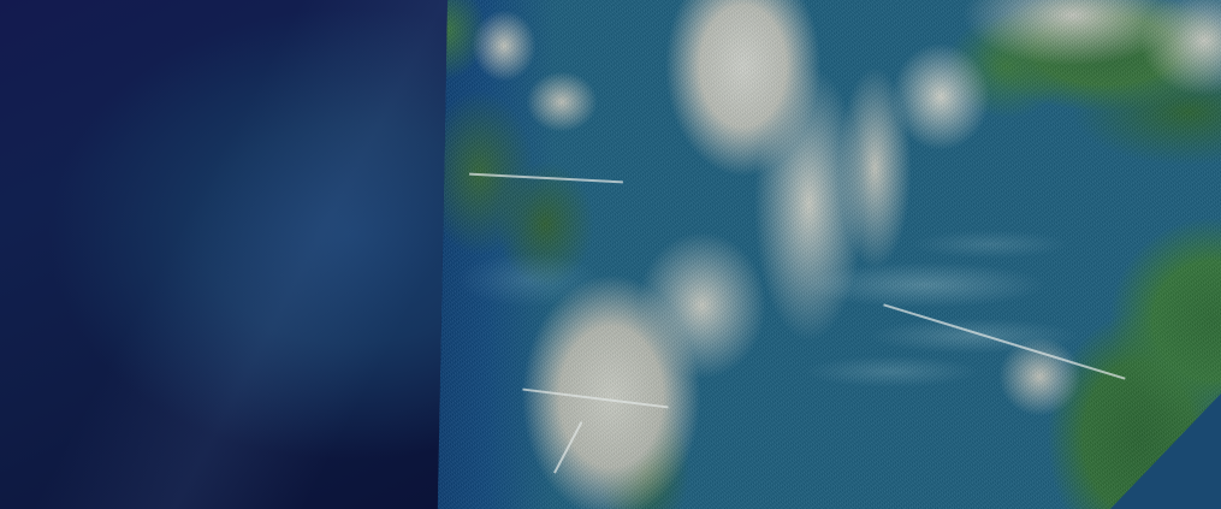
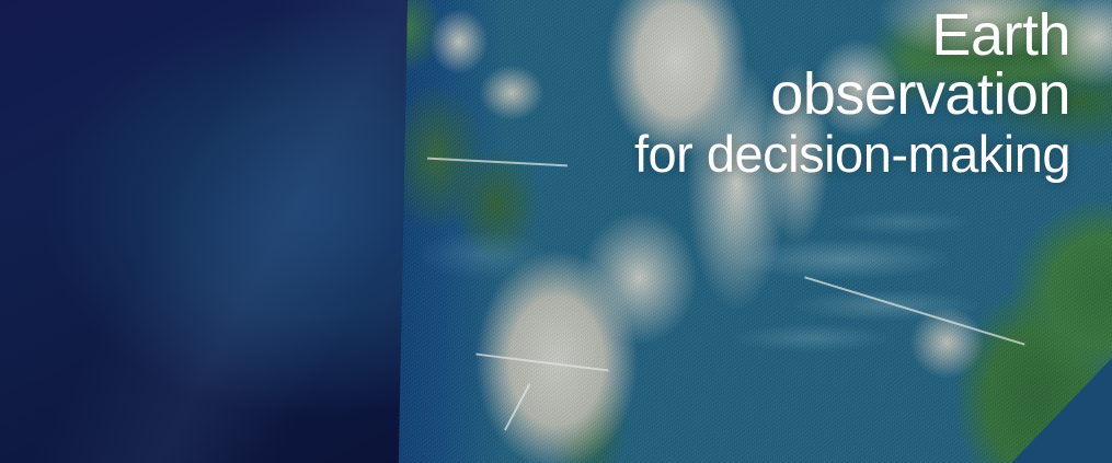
+ Earth
+ observation
+ for decision-making
